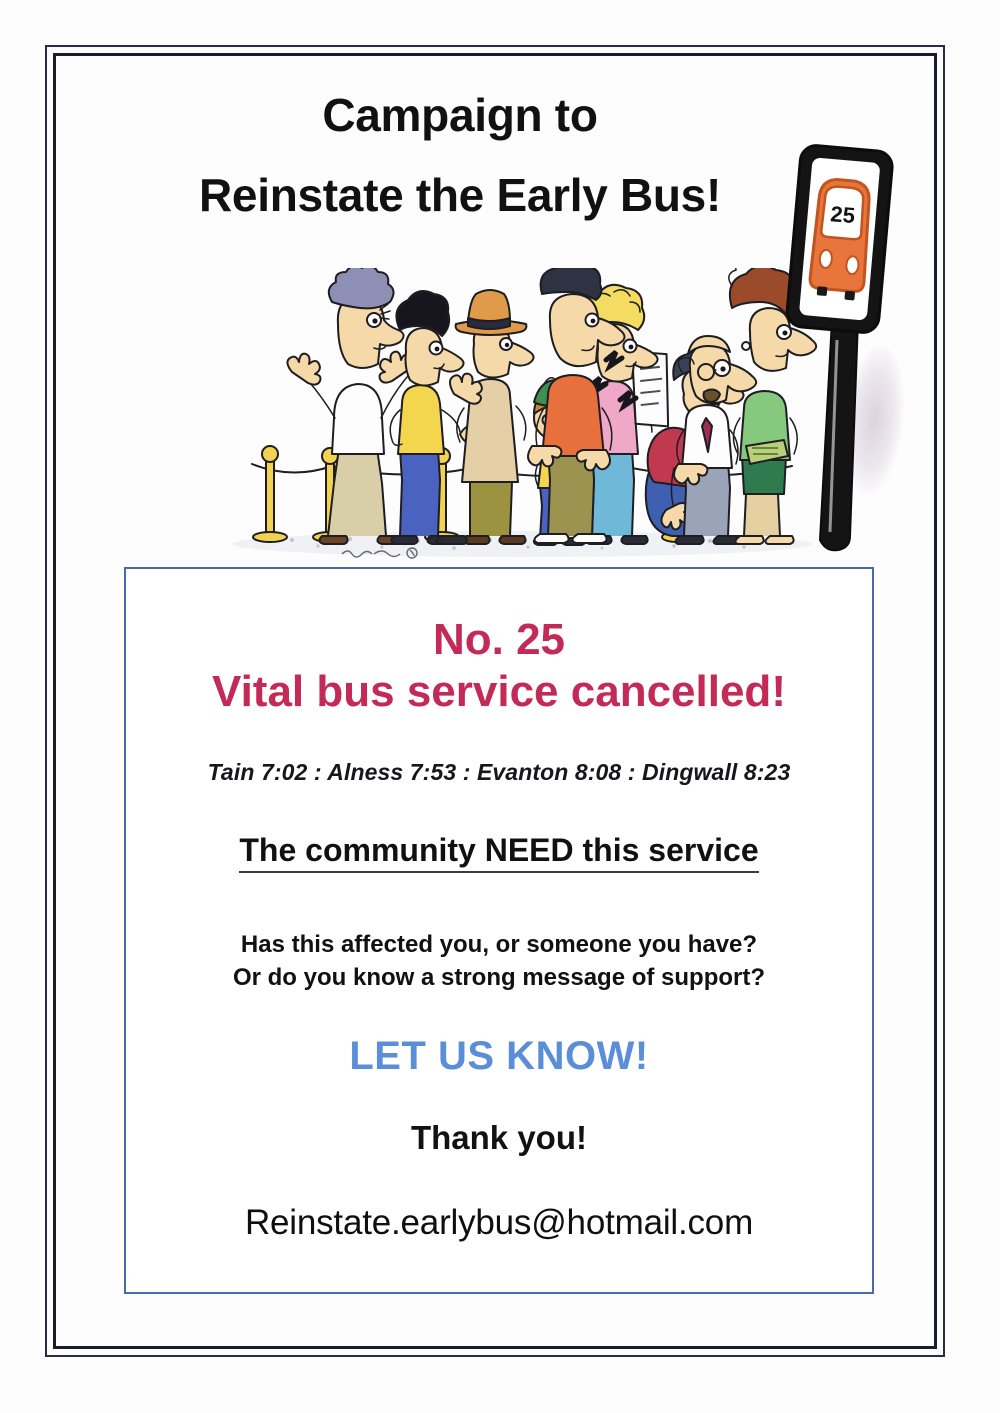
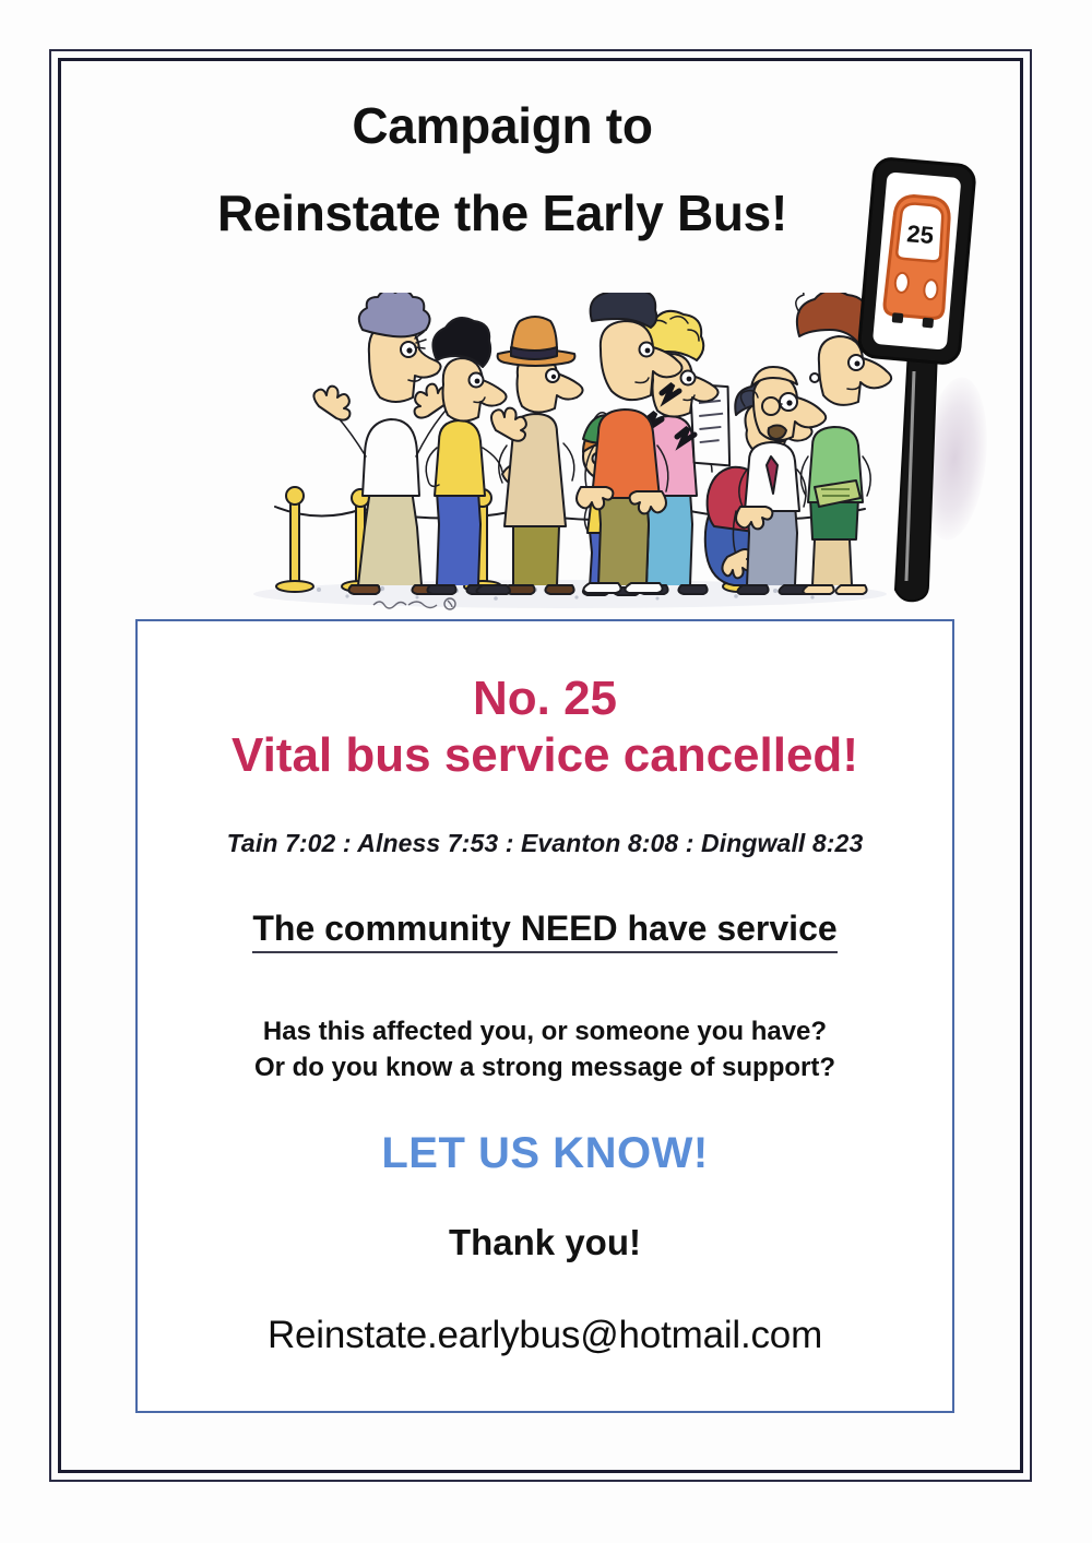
  Campaign to
  Reinstate the Early Bus!
  No. 25
  Vital bus service cancelled!
  Tain 7:02 : Alness 7:53 : Evanton 8:08 : Dingwall 8:23
- The community NEED this service
+ The community NEED have service
  Has this affected you, or someone you have?
  Or do you know a strong message of support?
  LET US KNOW!
  Thank you!
  Reinstate.earlybus@hotmail.com
